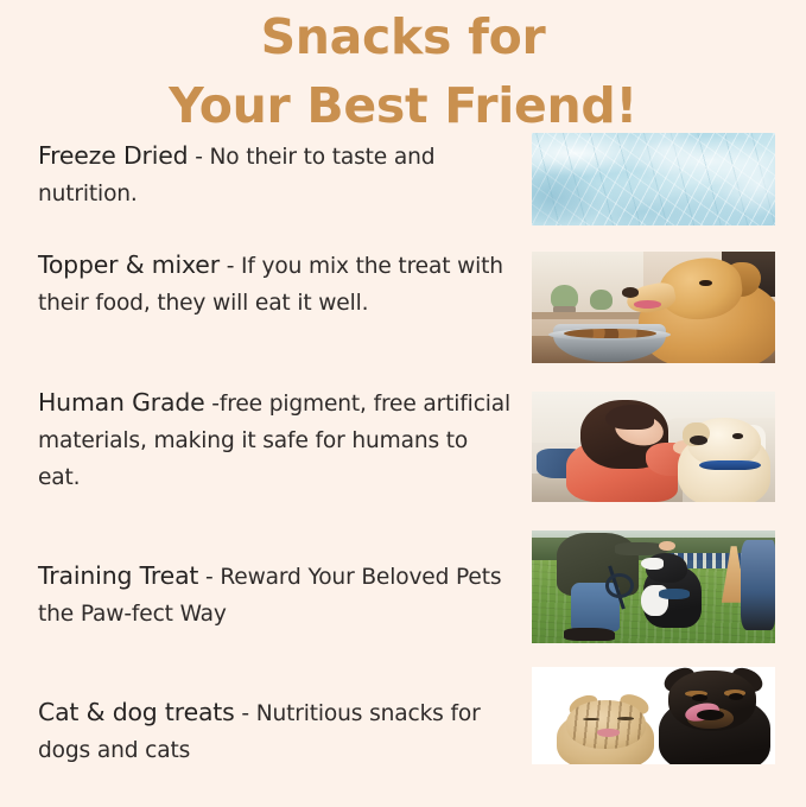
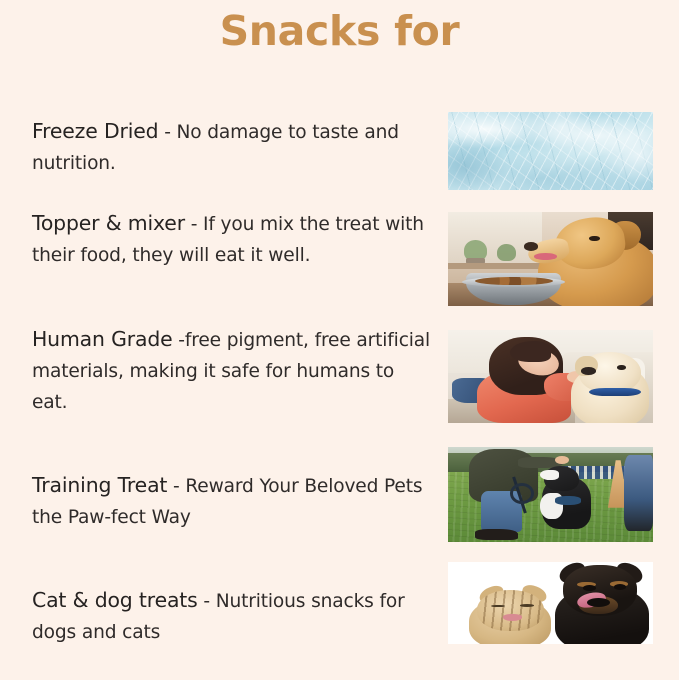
  Snacks for
- Your Best Friend!
- Freeze Dried - No their to taste and nutrition.
+ Freeze Dried - No damage to taste and nutrition.
  Topper & mixer - If you mix the treat with their food, they will eat it well.
  Human Grade -free pigment, free artificial materials, making it safe for humans to eat.
  Training Treat - Reward Your Beloved Pets the Paw-fect Way
  Cat & dog treats - Nutritious snacks for dogs and cats
